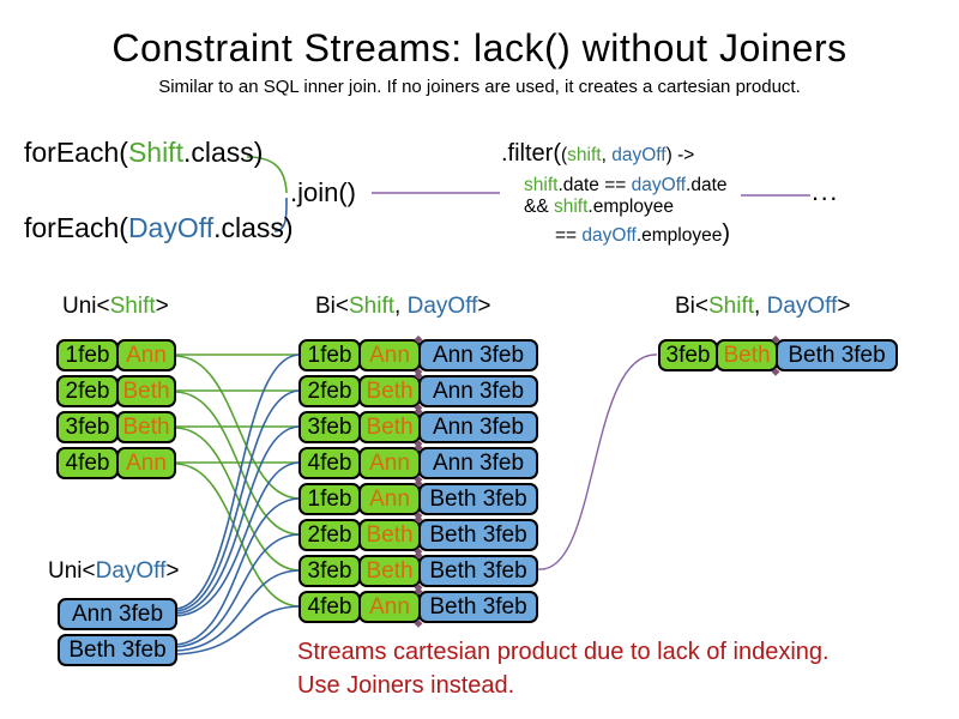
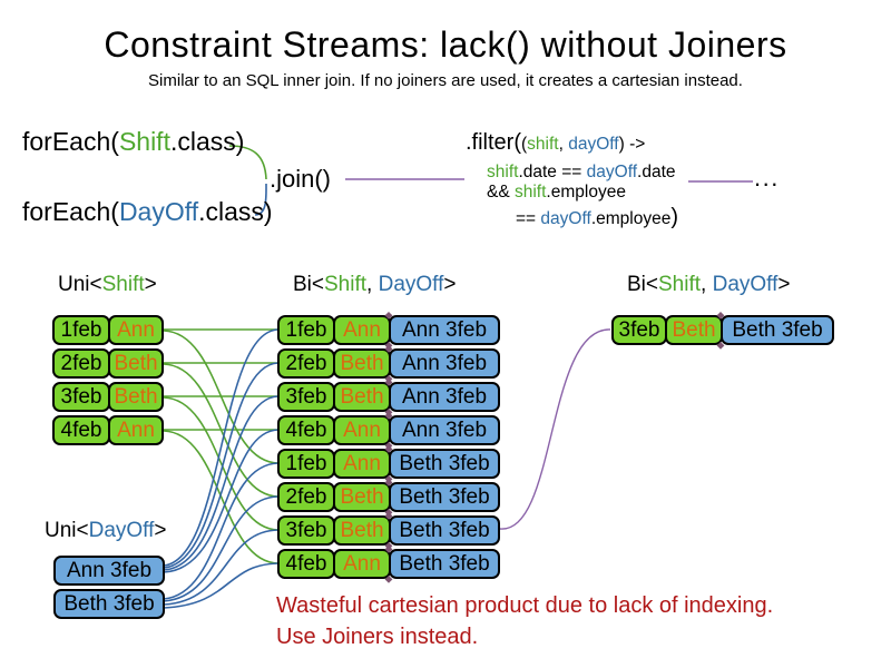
  Constraint Streams: lack() without Joiners
- Similar to an SQL inner join. If no joiners are used, it creates a cartesian product.
+ Similar to an SQL inner join. If no joiners are used, it creates a cartesian instead.
  forEach(Shift.class)
  forEach(DayOff.class)
  .join()
  .filter((shift, dayOff) ->
  shift.date == dayOff.date
  && shift.employee
  == dayOff.employee)
  ...
  Uni<Shift>
  Bi<Shift, DayOff>
  Bi<Shift, DayOff>
  Uni<DayOff>
  1feb
  Ann
  2feb
  Beth
  3feb
  Beth
  4feb
  Ann
  1feb
  Ann
  Ann 3feb
  2feb
  Beth
  Ann 3feb
  3feb
  Beth
  Ann 3feb
  4feb
  Ann
  Ann 3feb
  1feb
  Ann
  Beth 3feb
  2feb
  Beth
  Beth 3feb
  3feb
  Beth
  Beth 3feb
  4feb
  Ann
  Beth 3feb
  3feb
  Beth
  Beth 3feb
  Ann 3feb
  Beth 3feb
- Streams cartesian product due to lack of indexing.
+ Wasteful cartesian product due to lack of indexing.
  Use Joiners instead.
